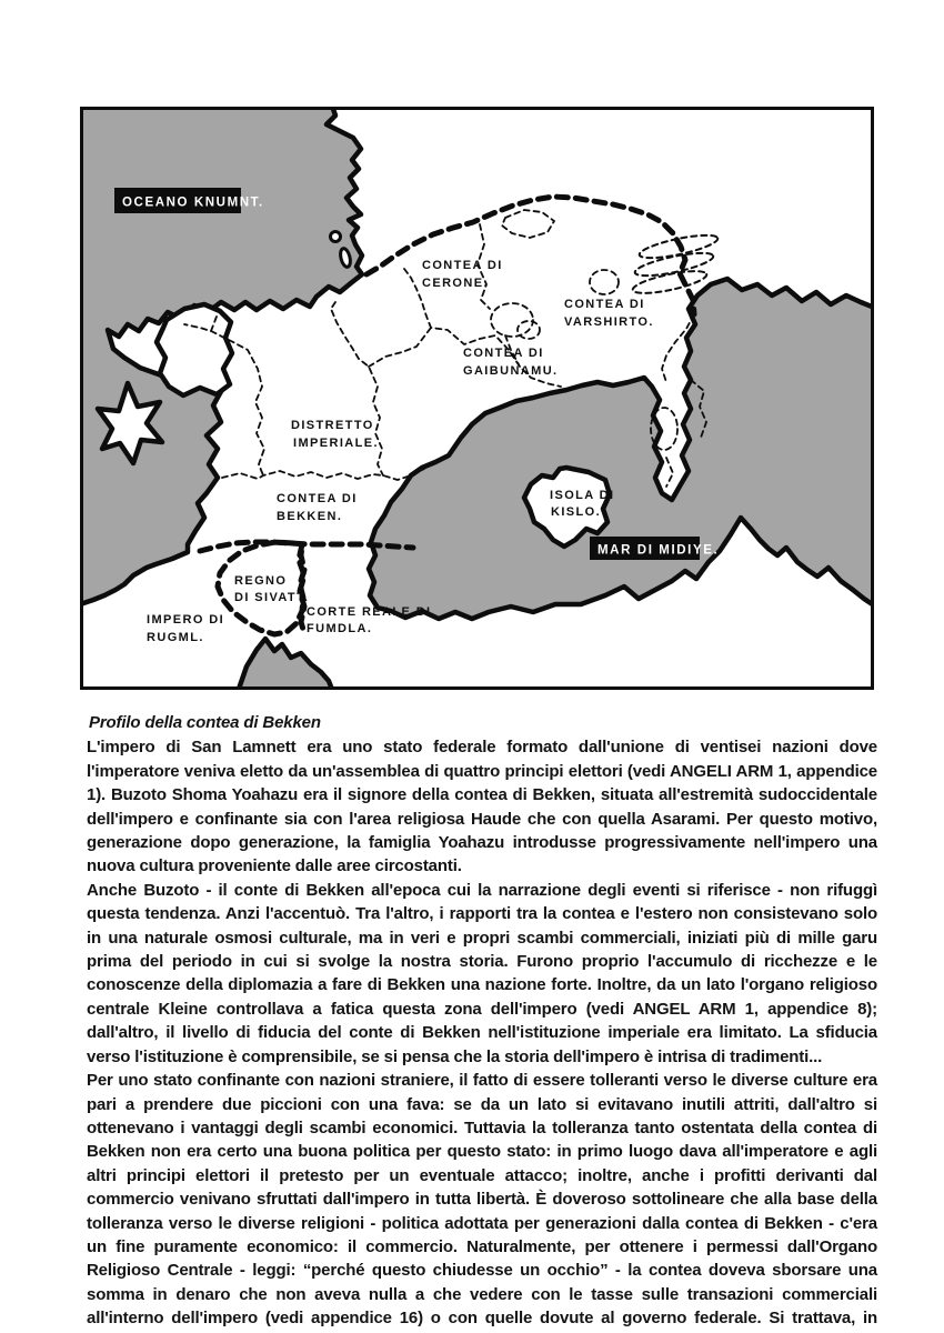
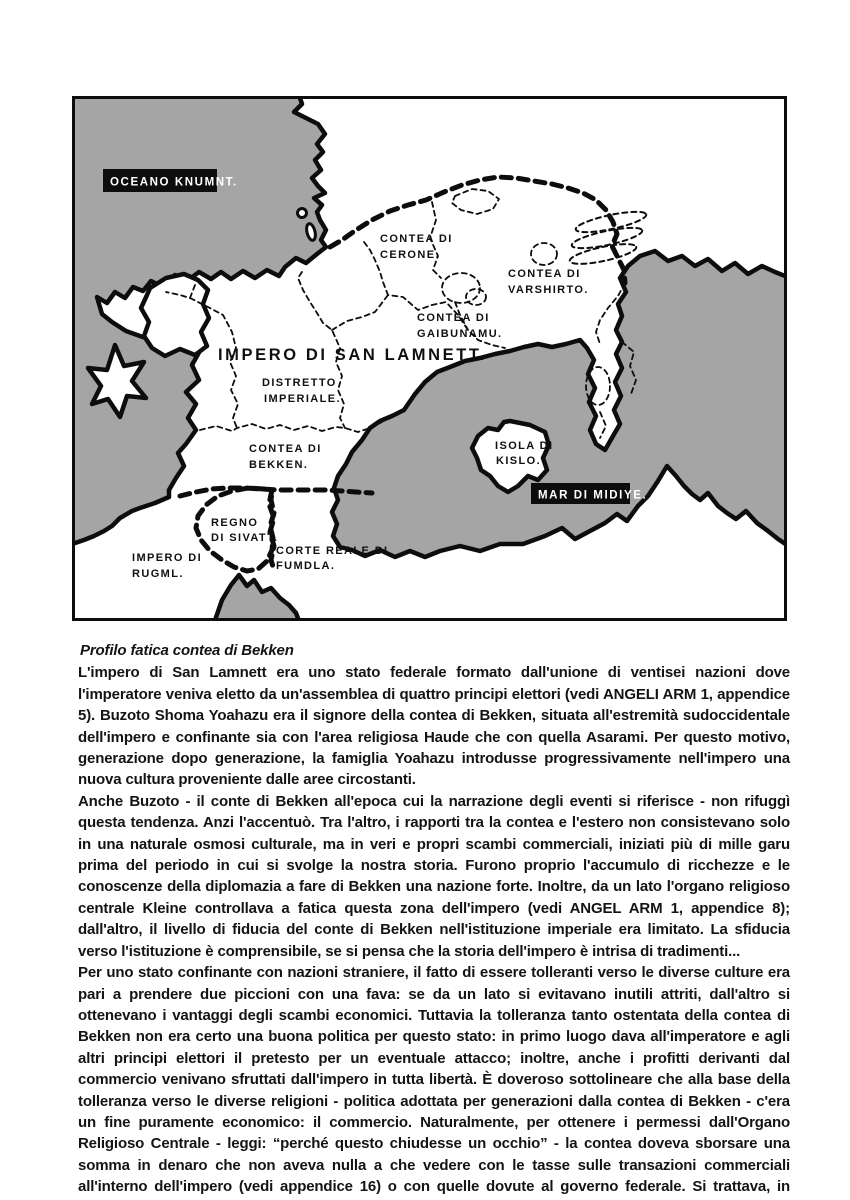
  OCEANO KNUMNT.
  CONTEA DI
  CERONE.
  CONTEA DI
  VARSHIRTO.
  CONTEA DI
  GAIBUNAMU.
+ IMPERO DI SAN LAMNETT.
  DISTRETTO
  IMPERIALE.
  CONTEA DI
  BEKKEN.
  ISOLA DI
  KISLO.
  MAR DI MIDIYE.
  REGNO
  DI SIVATT.
  CORTE REALE DI
  FUMDLA.
  IMPERO DI
  RUGML.
- Profilo della contea di Bekken
+ Profilo fatica contea di Bekken
- L'impero di San Lamnett era uno stato federale formato dall'unione di ventisei nazioni dove l'imperatore veniva eletto da un'assemblea di quattro principi elettori (vedi ANGELI ARM 1, appendice 1). Buzoto Shoma Yoahazu era il signore della contea di Bekken, situata all'estremità sudoccidentale dell'impero e confinante sia con l'area religiosa Haude che con quella Asarami. Per questo motivo, generazione dopo generazione, la famiglia Yoahazu introdusse progressivamente nell'impero una nuova cultura proveniente dalle aree circostanti.
+ L'impero di San Lamnett era uno stato federale formato dall'unione di ventisei nazioni dove l'imperatore veniva eletto da un'assemblea di quattro principi elettori (vedi ANGELI ARM 1, appendice 5). Buzoto Shoma Yoahazu era il signore della contea di Bekken, situata all'estremità sudoccidentale dell'impero e confinante sia con l'area religiosa Haude che con quella Asarami. Per questo motivo, generazione dopo generazione, la famiglia Yoahazu introdusse progressivamente nell'impero una nuova cultura proveniente dalle aree circostanti.
  Anche Buzoto - il conte di Bekken all'epoca cui la narrazione degli eventi si riferisce - non rifuggì questa tendenza. Anzi l'accentuò. Tra l'altro, i rapporti tra la contea e l'estero non consistevano solo in una naturale osmosi culturale, ma in veri e propri scambi commerciali, iniziati più di mille garu prima del periodo in cui si svolge la nostra storia. Furono proprio l'accumulo di ricchezze e le conoscenze della diplomazia a fare di Bekken una nazione forte. Inoltre, da un lato l'organo religioso centrale Kleine controllava a fatica questa zona dell'impero (vedi ANGEL ARM 1, appendice 8); dall'altro, il livello di fiducia del conte di Bekken nell'istituzione imperiale era limitato. La sfiducia verso l'istituzione è comprensibile, se si pensa che la storia dell'impero è intrisa di tradimenti...
  Per uno stato confinante con nazioni straniere, il fatto di essere tolleranti verso le diverse culture era pari a prendere due piccioni con una fava: se da un lato si evitavano inutili attriti, dall'altro si ottenevano i vantaggi degli scambi economici. Tuttavia la tolleranza tanto ostentata della contea di Bekken non era certo una buona politica per questo stato: in primo luogo dava all'imperatore e agli altri principi elettori il pretesto per un eventuale attacco; inoltre, anche i profitti derivanti dal commercio venivano sfruttati dall'impero in tutta libertà. È doveroso sottolineare che alla base della tolleranza verso le diverse religioni - politica adottata per generazioni dalla contea di Bekken - c'era un fine puramente economico: il commercio. Naturalmente, per ottenere i permessi dall'Organo Religioso Centrale - leggi: “perché questo chiudesse un occhio” - la contea doveva sborsare una somma in denaro che non aveva nulla a che vedere con le tasse sulle transazioni commerciali all'interno dell'impero (vedi appendice 16) o con quelle dovute al governo federale. Si trattava, in
